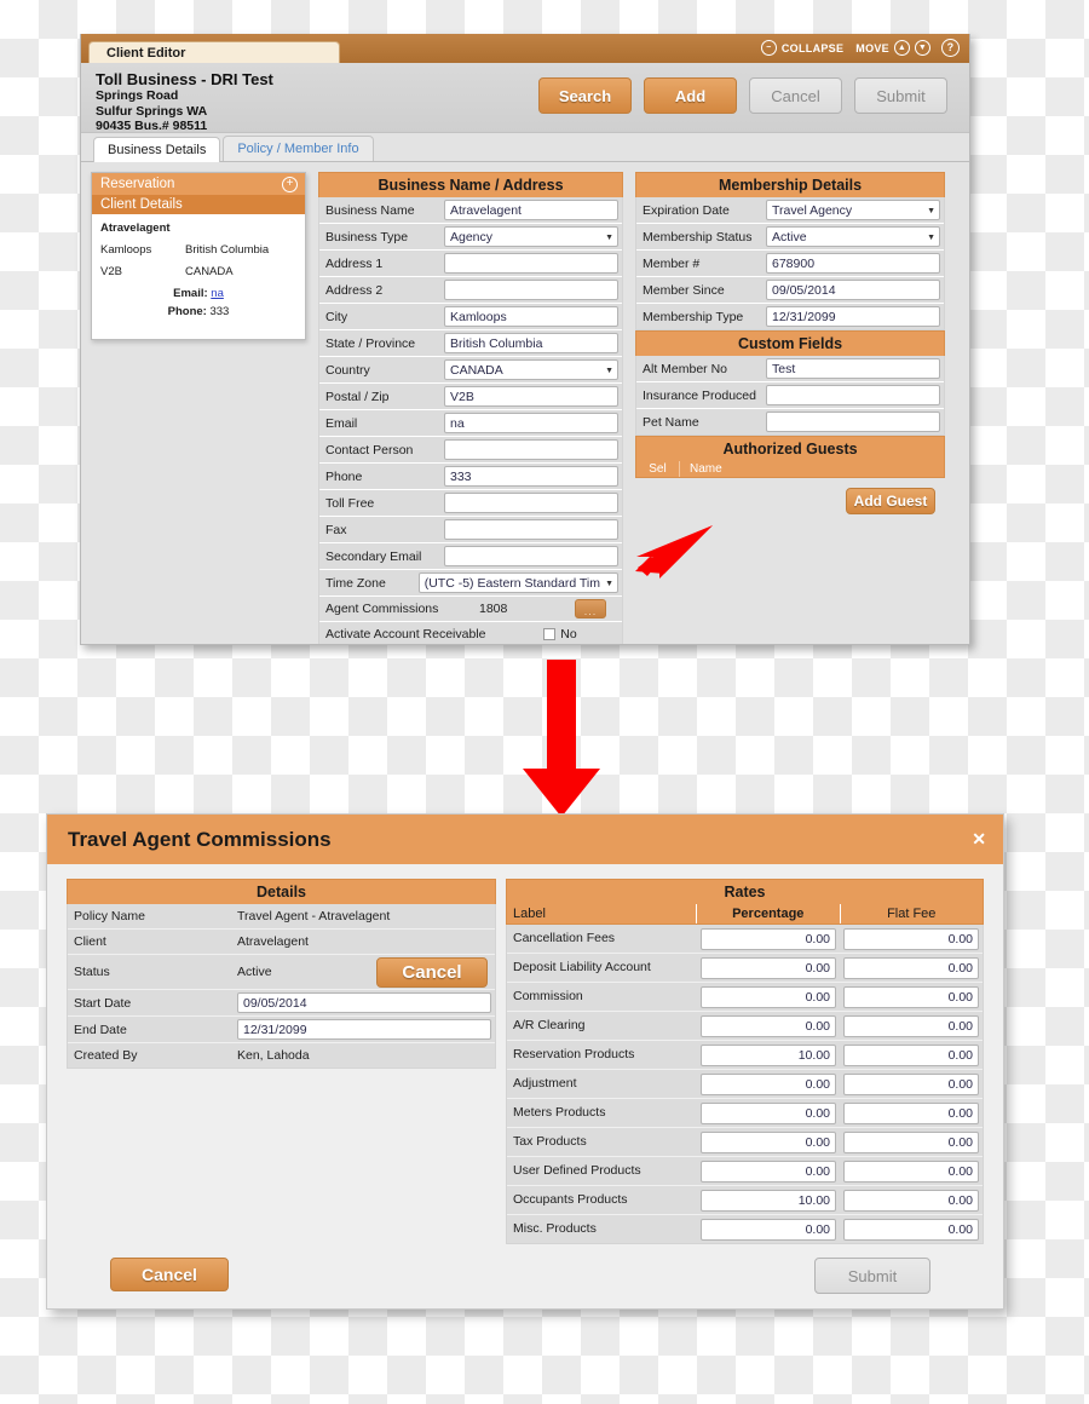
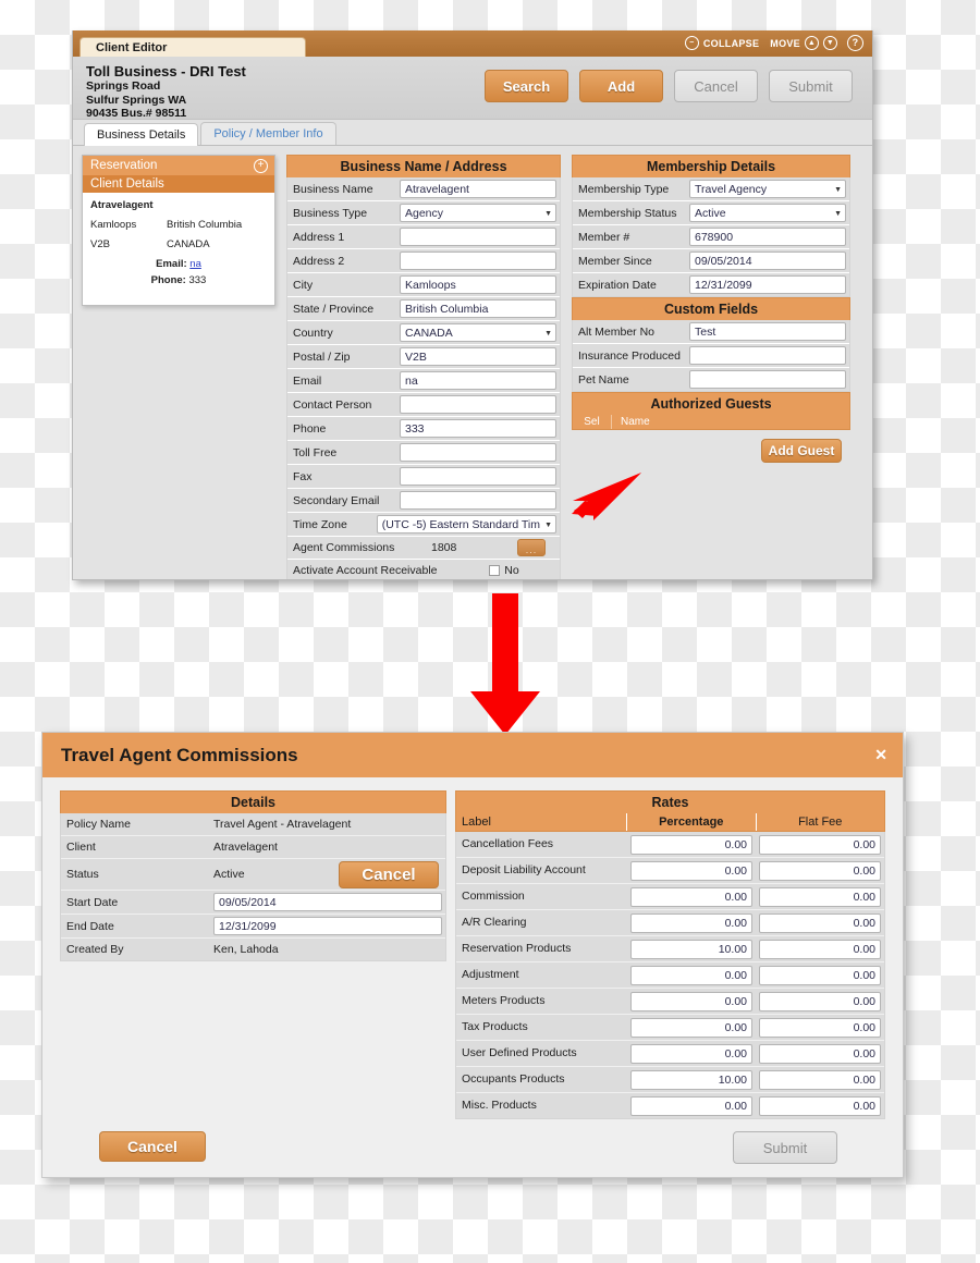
  Client Editor
  COLLAPSE
  MOVE
  ?
  Toll Business - DRI Test
  Springs Road
  Sulfur Springs WA
  90435 Bus.# 98511
  Search
  Add
  Cancel
  Submit
  Business Details
  Policy / Member Info
  Reservation
  +
  Client Details
  Atravelagent
  Kamloops
  British Columbia
  V2B
  CANADA
  Email: na
  Phone: 333
  Business Name / Address
  Business Name
  Atravelagent
  Business Type
  Agency
  Address 1
  Address 2
  City
  Kamloops
  State / Province
  British Columbia
  Country
  CANADA
  Postal / Zip
  V2B
  Email
  na
  Contact Person
  Phone
  333
  Toll Free
  Fax
  Secondary Email
  Time Zone
  (UTC -5) Eastern Standard Tim
  Agent Commissions
  1808
  ...
  Activate Account Receivable
  No
  Membership Details
- Expiration Date
+ Membership Type
  Travel Agency
  Membership Status
  Active
  Member #
  678900
  Member Since
  09/05/2014
- Membership Type
+ Expiration Date
  12/31/2099
  Custom Fields
  Alt Member No
  Test
  Insurance Produced
  Pet Name
  Authorized Guests
  Sel
  Name
  Add Guest
  Travel Agent Commissions
  ✕
  Details
  Policy Name
  Travel Agent - Atravelagent
  Client
  Atravelagent
  Status
  Active
  Cancel
  Start Date
  09/05/2014
  End Date
  12/31/2099
  Created By
  Ken, Lahoda
  Rates
  Label
  Percentage
  Flat Fee
  Cancellation Fees
  0.00
  0.00
  Deposit Liability Account
  0.00
  0.00
  Commission
  0.00
  0.00
  A/R Clearing
  0.00
  0.00
  Reservation Products
  10.00
  0.00
  Adjustment
  0.00
  0.00
  Meters Products
  0.00
  0.00
  Tax Products
  0.00
  0.00
  User Defined Products
  0.00
  0.00
  Occupants Products
  10.00
  0.00
  Misc. Products
  0.00
  0.00
  Cancel
  Submit
